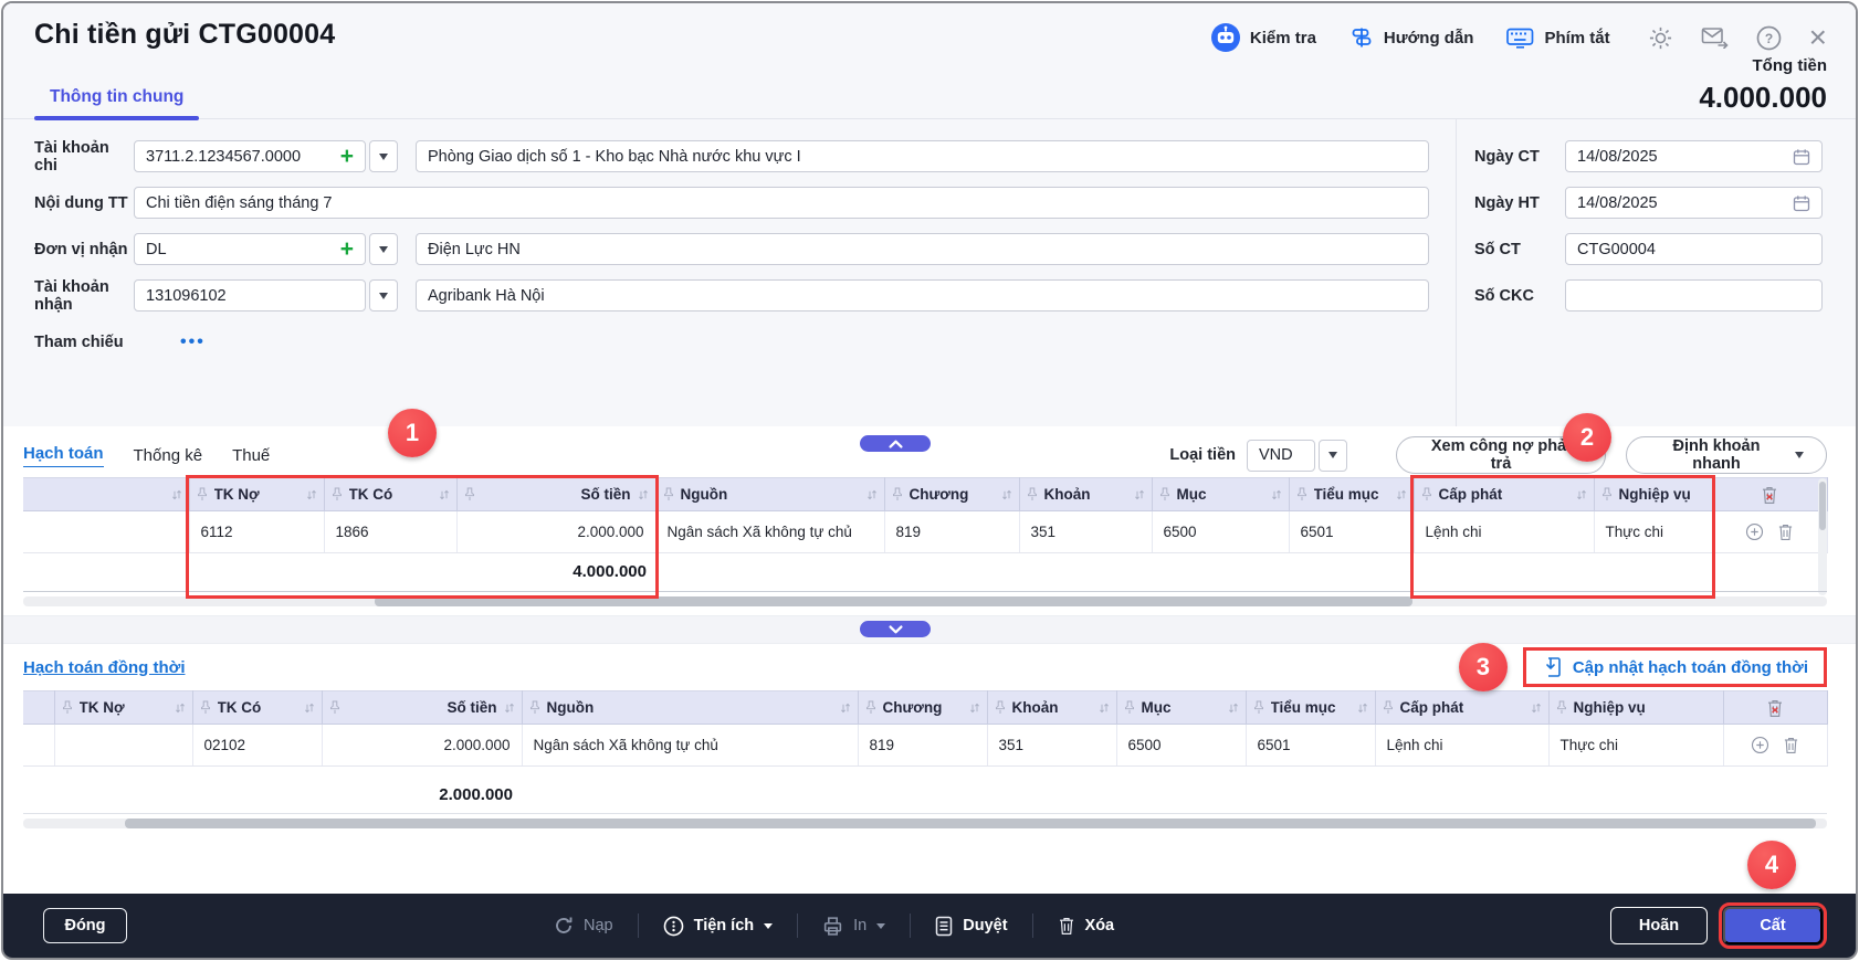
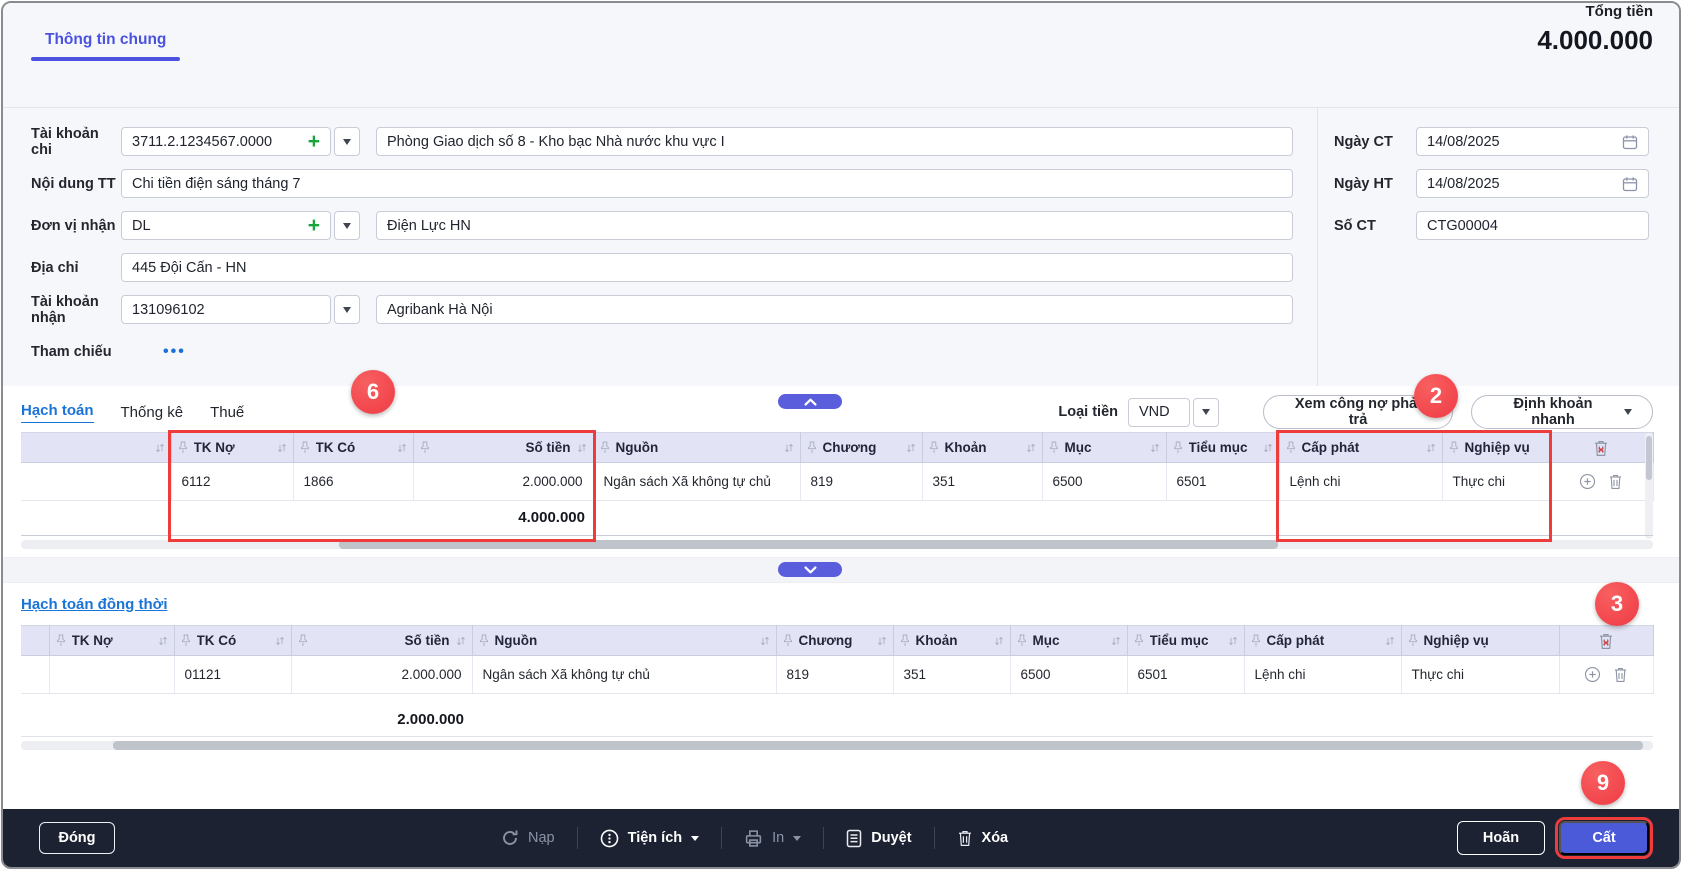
- Chi tiền gửi CTG00004
- Kiểm tra
- Hướng dẫn
- Phím tắt
- ?
- ×
  Thông tin chung
  Tổng tiền
  4.000.000
  Tài khoản chi
  3711.2.1234567.0000
  +
- Phòng Giao dịch số 1 - Kho bạc Nhà nước khu vực I
+ Phòng Giao dịch số 8 - Kho bạc Nhà nước khu vực I
  Nội dung TT
  Chi tiền điện sáng tháng 7
  Đơn vị nhận
  DL
  +
  Điện Lực HN
+ Địa chỉ
+ 445 Đội Cấn - HN
  Tài khoản nhận
  131096102
  Agribank Hà Nội
  Tham chiếu
  •••
  Ngày CT
  14/08/2025
  Ngày HT
  14/08/2025
  Số CT
  CTG00004
- Số CKC
  Hạch toán
  Thống kê
  Thuế
- 1
+ 6
  Loại tiền
  VND
  Xem công nợ phả trả
  Định khoản nhanh
  2
  	TK Nợ	TK Có	Số tiền	Nguồn	Chương	Khoản	Mục	Tiểu mục	Cấp phát	Nghiệp vụ
  	6112	1866	2.000.000	Ngân sách Xã không tự chủ	819	351	6500	6501	Lệnh chi	Thực chi
  4.000.000
  Hạch toán đồng thời
  3
- Cập nhật hạch toán đồng thời
  	TK Nợ	TK Có	Số tiền	Nguồn	Chương	Khoản	Mục	Tiểu mục	Cấp phát	Nghiệp vụ
- 		02102	2.000.000	Ngân sách Xã không tự chủ	819	351	6500	6501	Lệnh chi	Thực chi
+ 		01121	2.000.000	Ngân sách Xã không tự chủ	819	351	6500	6501	Lệnh chi	Thực chi
  2.000.000
- 4
+ 9
  Đóng
  Nạp
  Tiện ích
  In
  Duyệt
  Xóa
  Hoãn
  Cất
